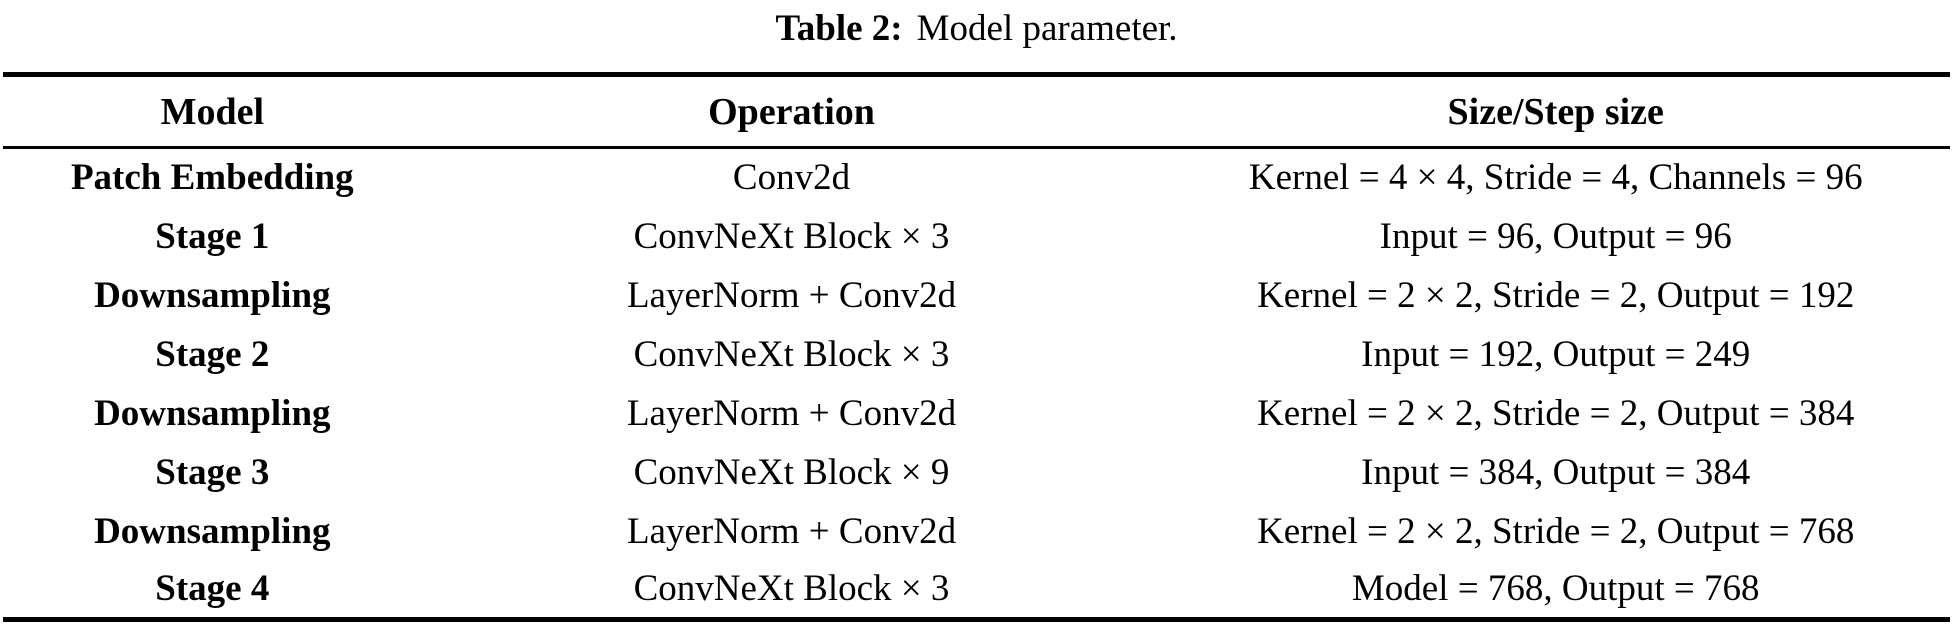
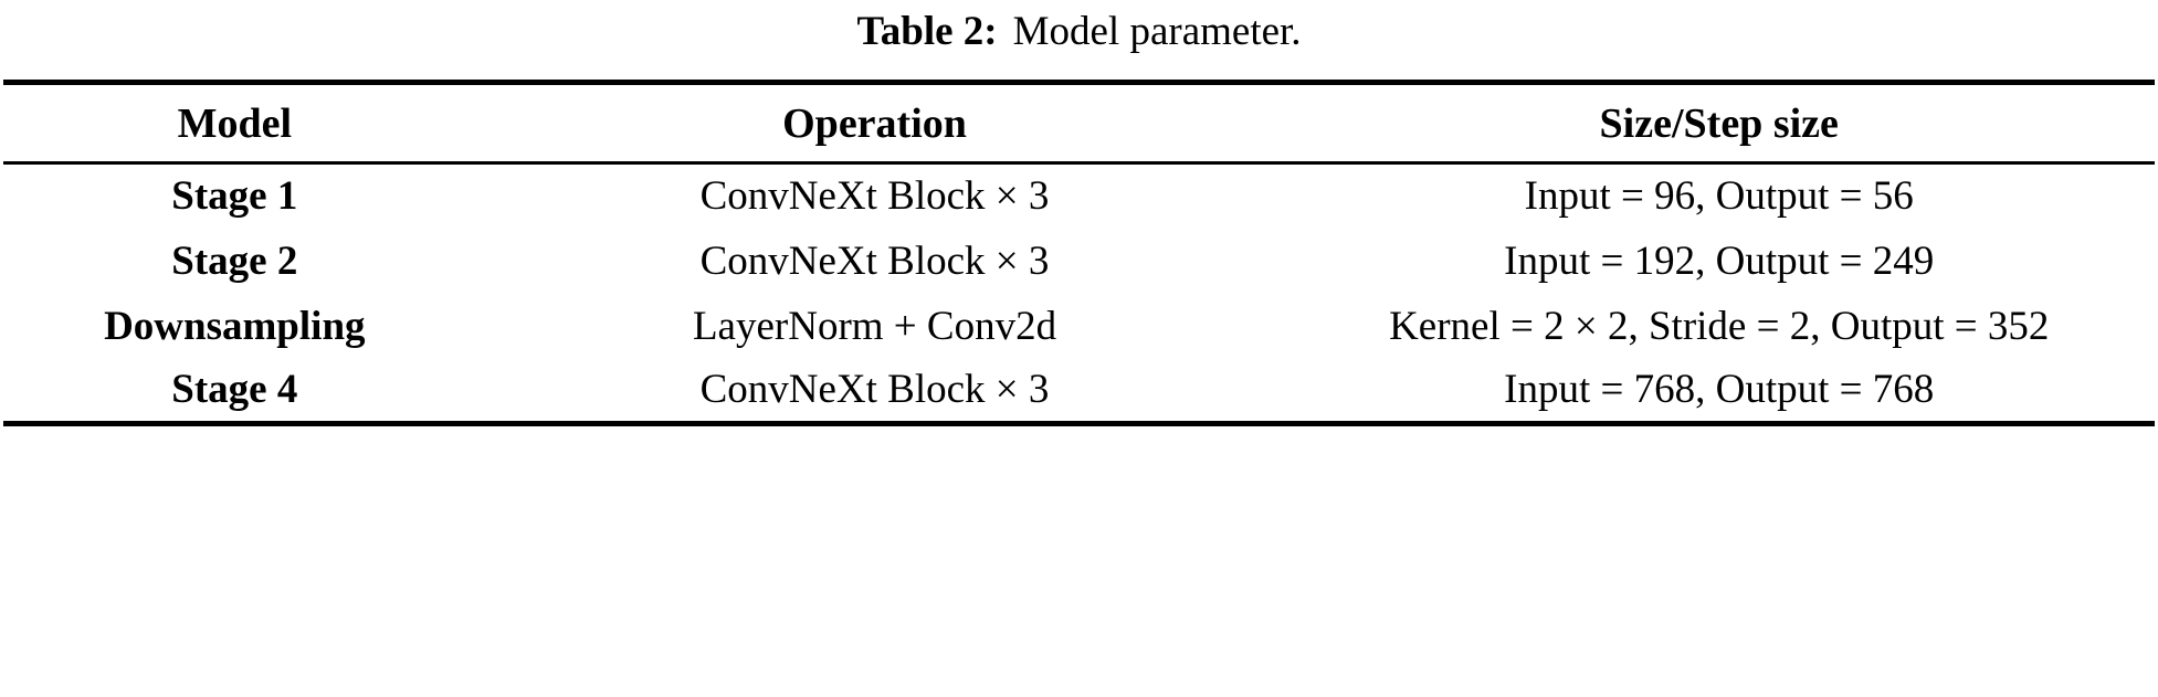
  Table 2: Model parameter.
  Model	Operation	Size/Step size
- Patch Embedding	Conv2d	Kernel = 4 × 4, Stride = 4, Channels = 96
- Stage 1	ConvNeXt Block × 3	Input = 96, Output = 96
+ Stage 1	ConvNeXt Block × 3	Input = 96, Output = 56
- Downsampling	LayerNorm + Conv2d	Kernel = 2 × 2, Stride = 2, Output = 192
  Stage 2	ConvNeXt Block × 3	Input = 192, Output = 249
- Downsampling	LayerNorm + Conv2d	Kernel = 2 × 2, Stride = 2, Output = 384
- Stage 3	ConvNeXt Block × 9	Input = 384, Output = 384
- Downsampling	LayerNorm + Conv2d	Kernel = 2 × 2, Stride = 2, Output = 768
+ Downsampling	LayerNorm + Conv2d	Kernel = 2 × 2, Stride = 2, Output = 352
- Stage 4	ConvNeXt Block × 3	Model = 768, Output = 768
+ Stage 4	ConvNeXt Block × 3	Input = 768, Output = 768
